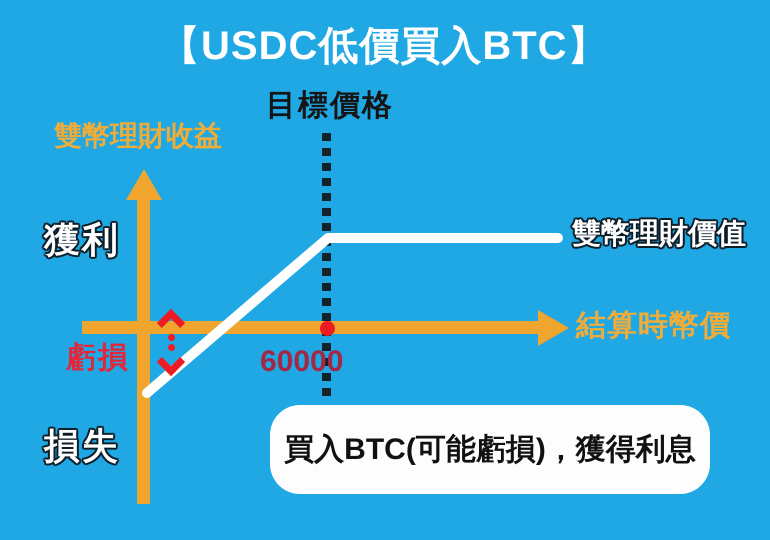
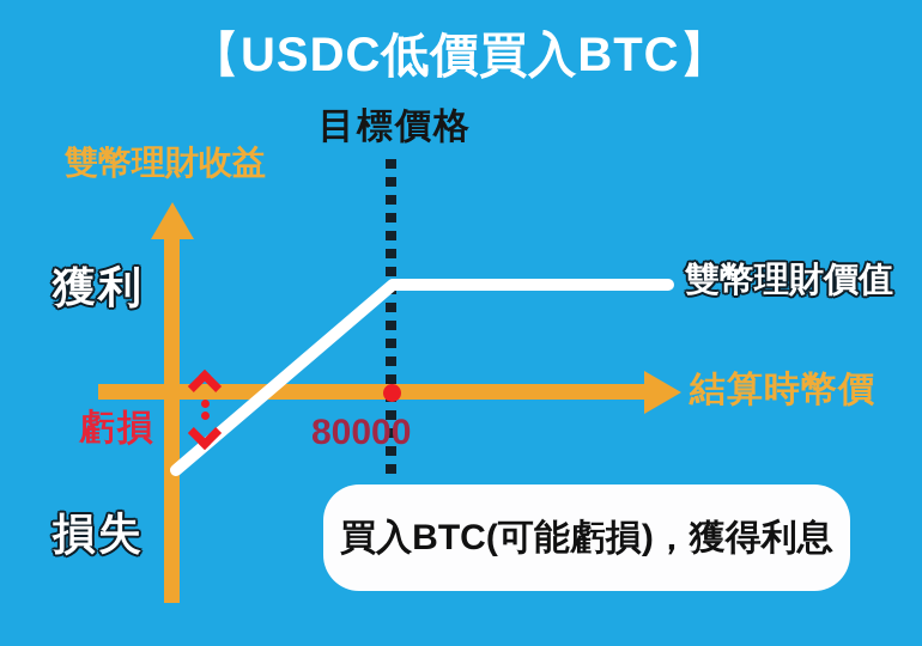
  【USDC低價買入BTC】
  雙幣理財收益
  目標價格
  結算時幣價
  獲利
  損失
  雙幣理財價值
- 60000
+ 80000
  虧損
  買入BTC(可能虧損)，獲得利息
